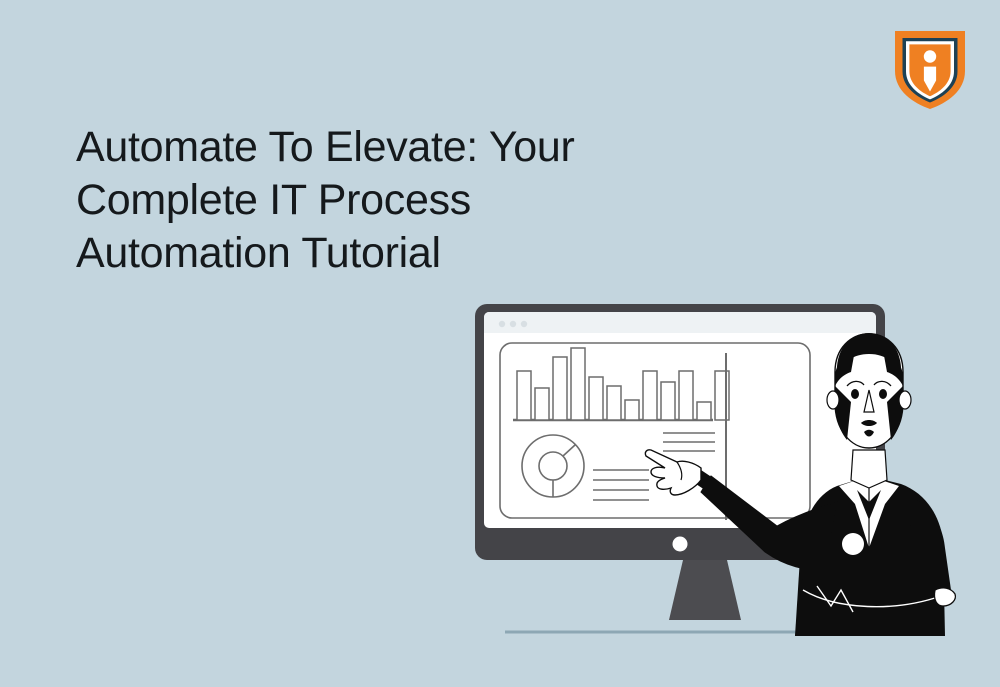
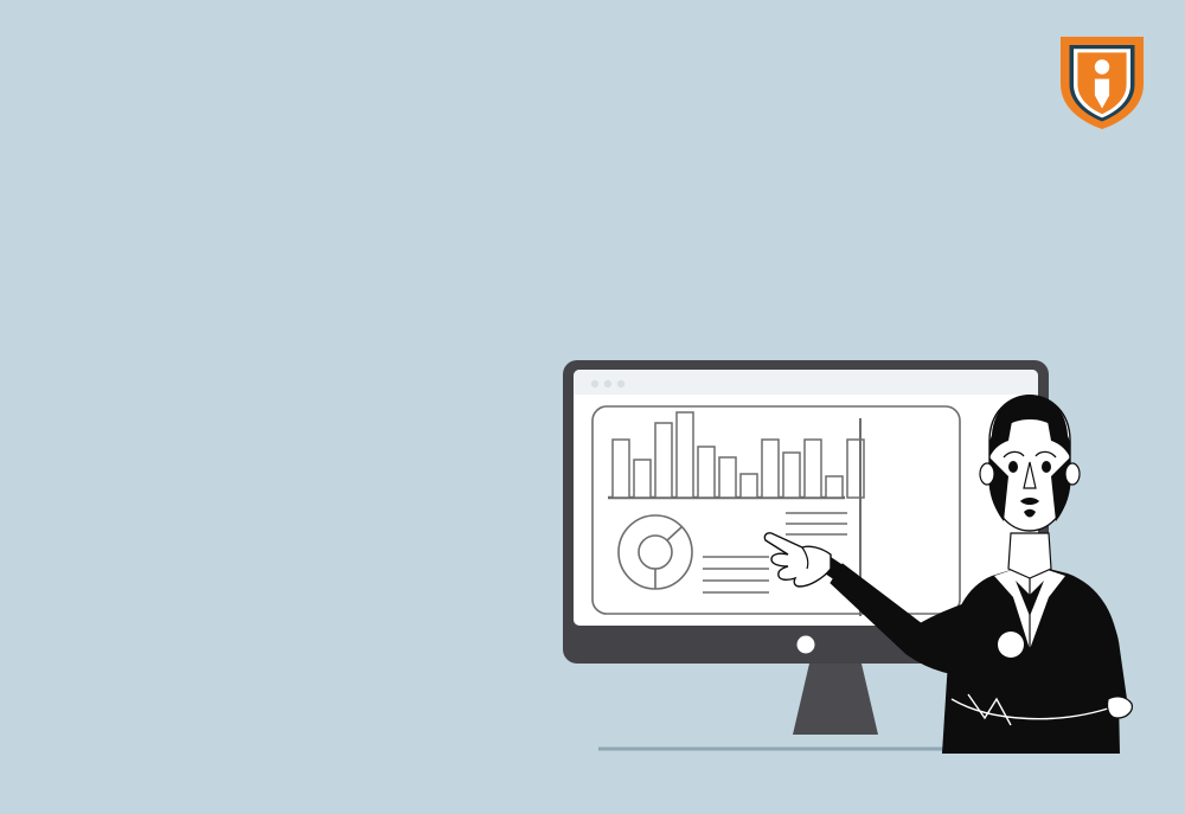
- Automate To Elevate: Your
- Complete IT Process
- Automation Tutorial
